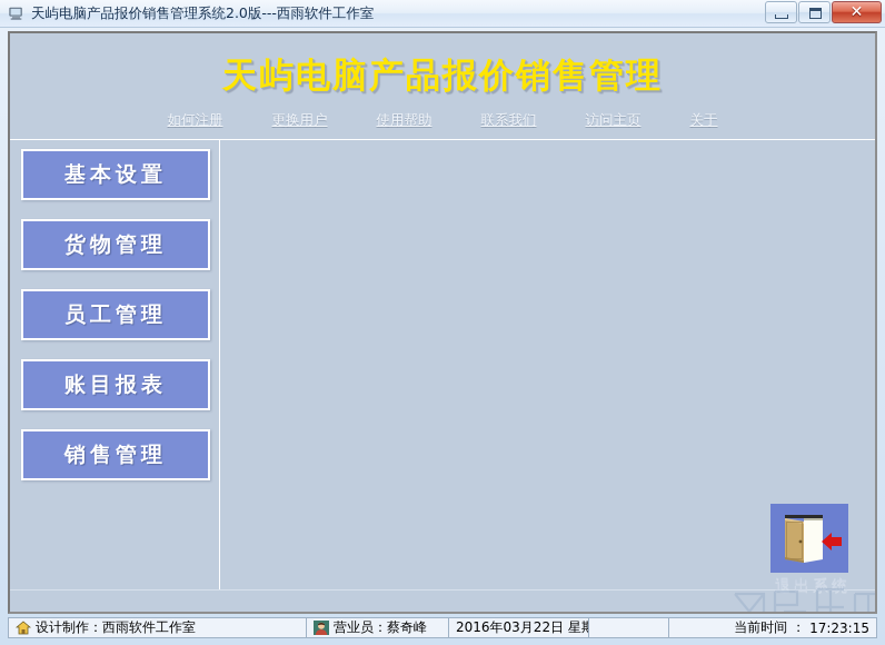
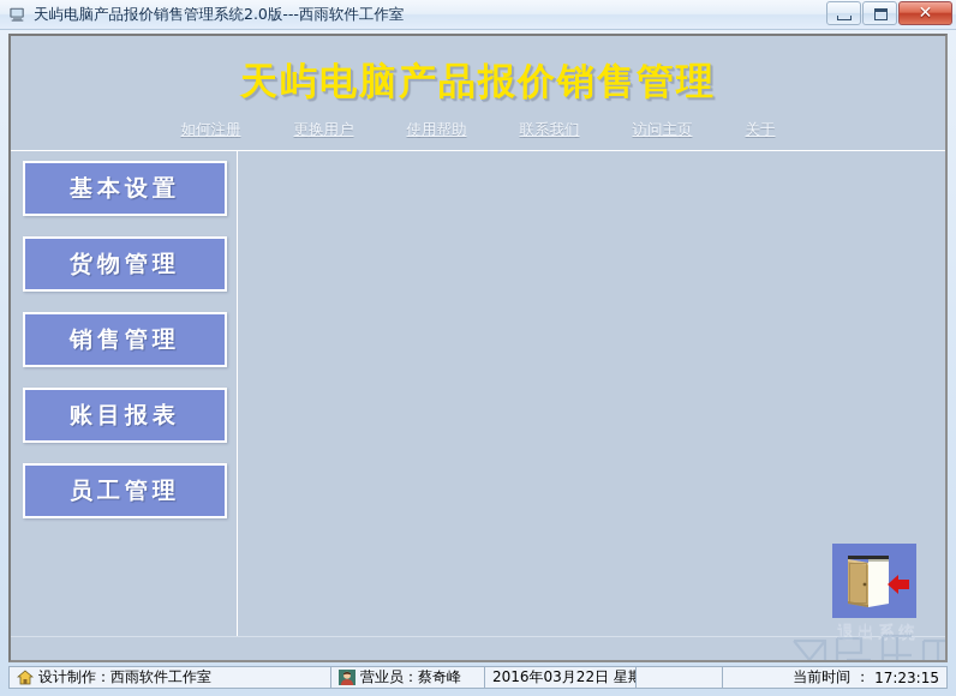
  天屿电脑产品报价销售管理系统2.0版---西雨软件工作室
  ✕
  天屿电脑产品报价销售管理
  如何注册
  更换用户
  使用帮助
  联系我们
  访问主页
  关于
  基本设置
  货物管理
- 员工管理
+ 销售管理
  账目报表
- 销售管理
+ 员工管理
  退出系统
  设计制作：西雨软件工作室
  营业员：蔡奇峰
  2016年03月22日 星期
  当前时间 ：
  17:23:15
